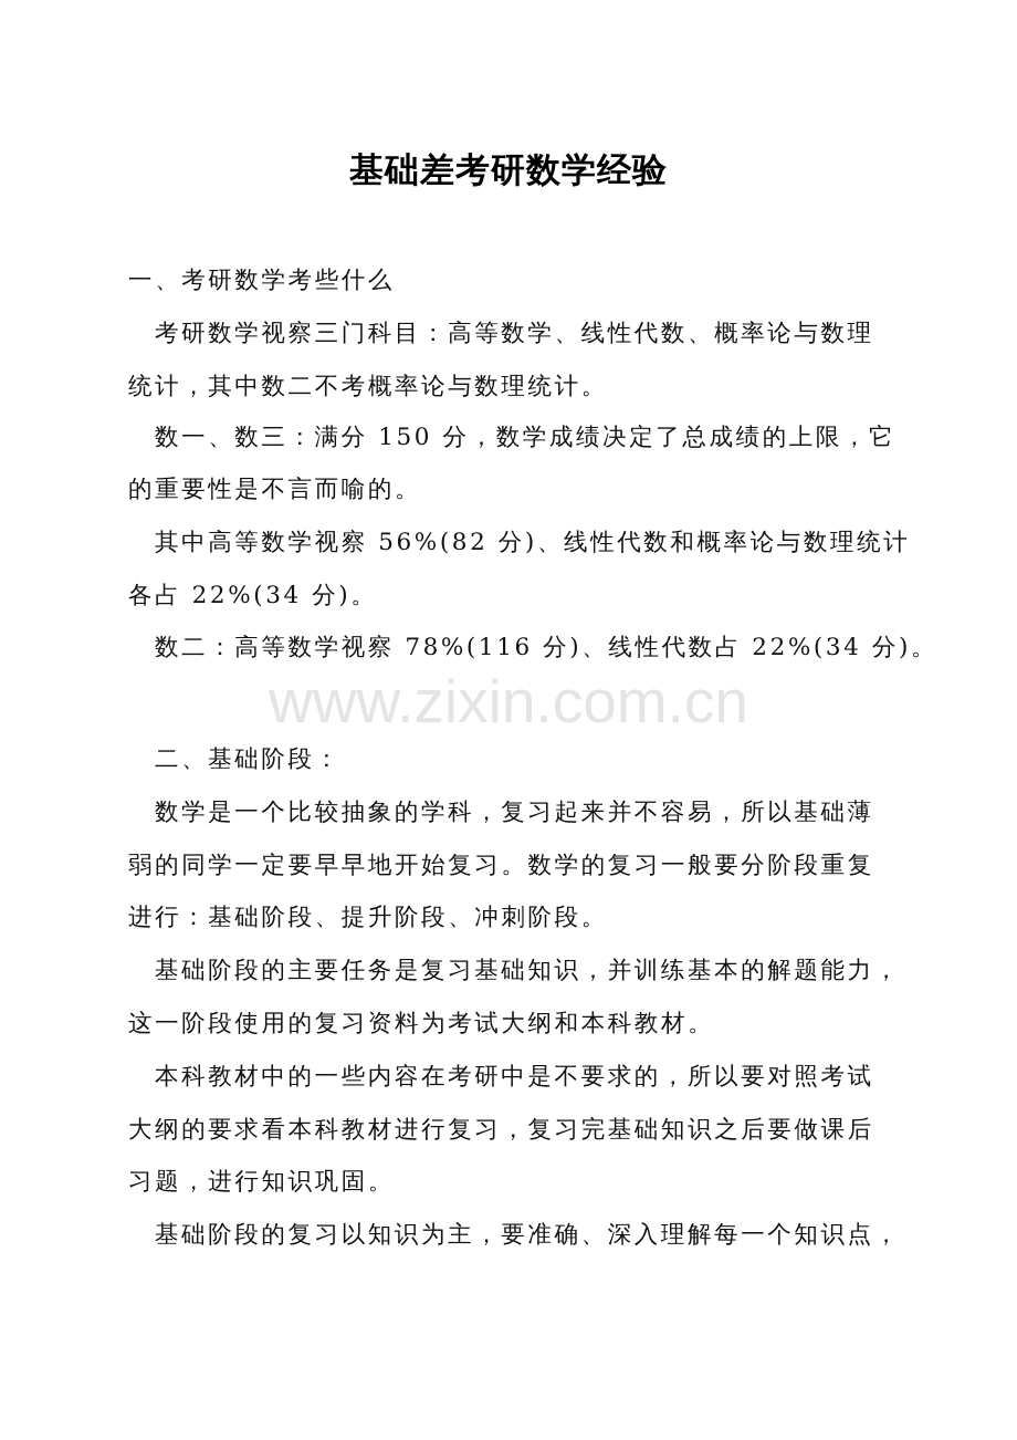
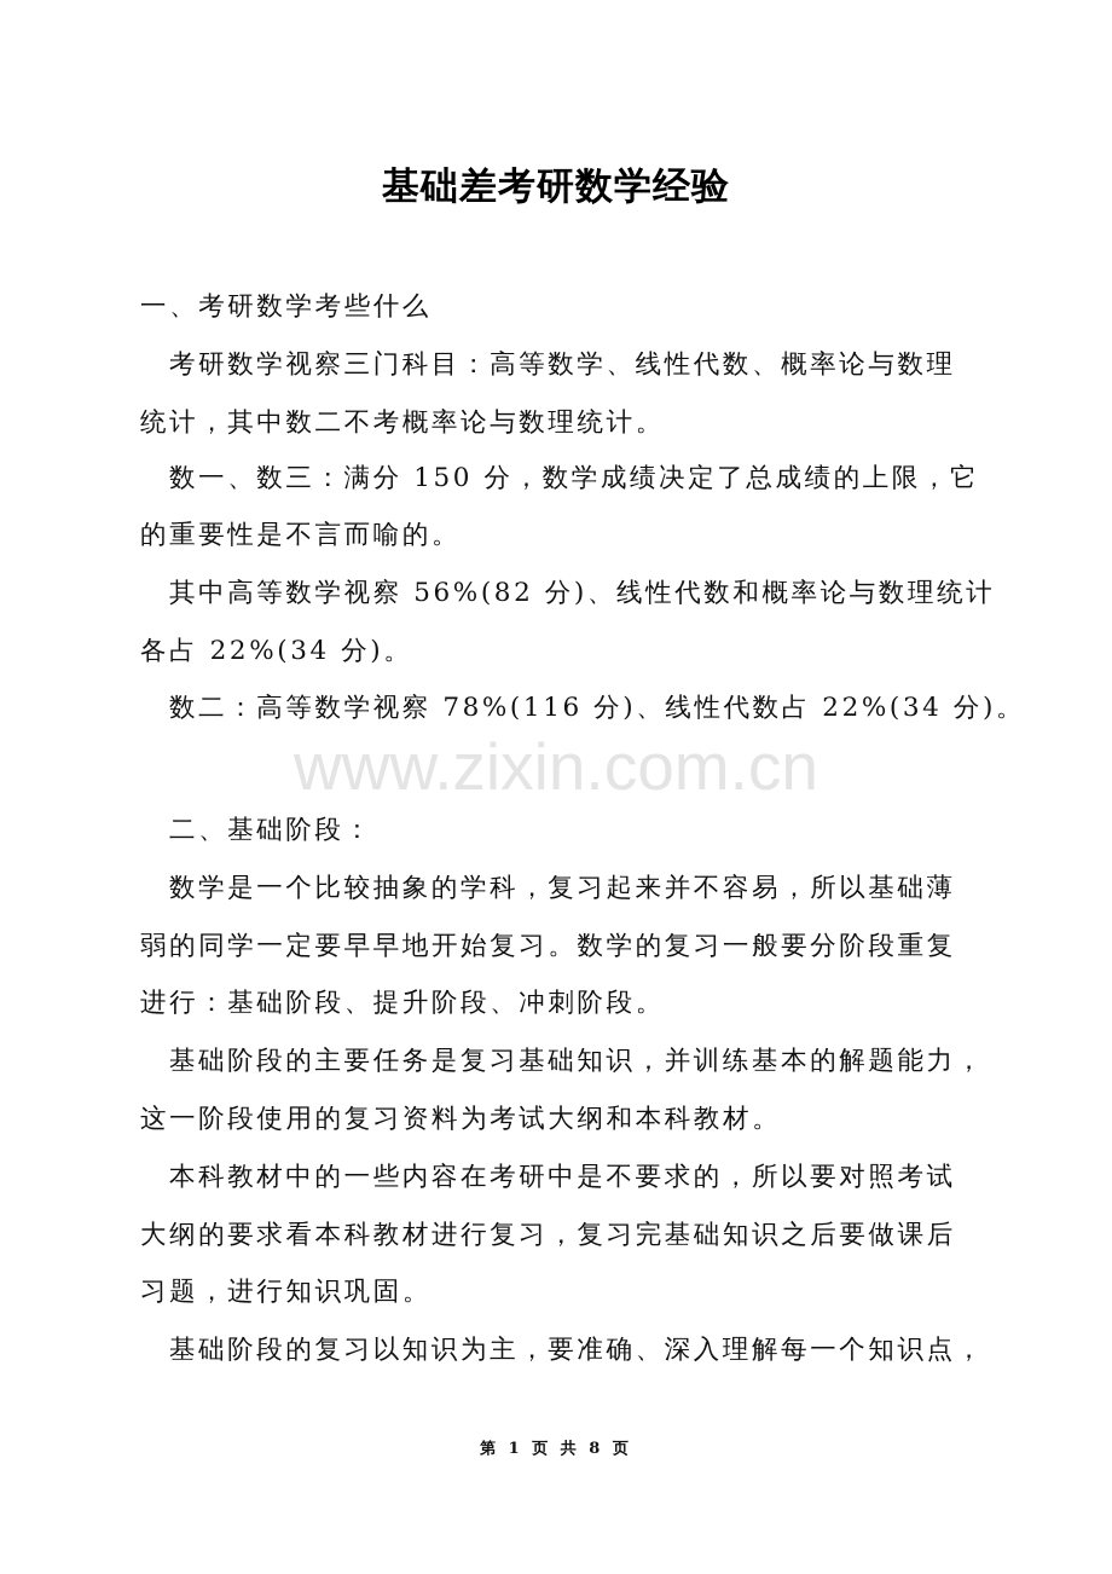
  www.zixin.com.cn
  基础差考研数学经验
  一、考研数学考些什么
  考研数学视察三门科目：高等数学、线性代数、概率论与数理
  统计，其中数二不考概率论与数理统计。
  数一、数三：满分 150 分，数学成绩决定了总成绩的上限，它
  的重要性是不言而喻的。
  其中高等数学视察 56%(82 分)、线性代数和概率论与数理统计
  各占 22%(34 分)。
  数二：高等数学视察 78%(116 分)、线性代数占 22%(34 分)。
  二、基础阶段：
  数学是一个比较抽象的学科，复习起来并不容易，所以基础薄
  弱的同学一定要早早地开始复习。数学的复习一般要分阶段重复
  进行：基础阶段、提升阶段、冲刺阶段。
  基础阶段的主要任务是复习基础知识，并训练基本的解题能力，
  这一阶段使用的复习资料为考试大纲和本科教材。
  本科教材中的一些内容在考研中是不要求的，所以要对照考试
  大纲的要求看本科教材进行复习，复习完基础知识之后要做课后
  习题，进行知识巩固。
  基础阶段的复习以知识为主，要准确、深入理解每一个知识点，
+ 第 1 页 共 8 页
